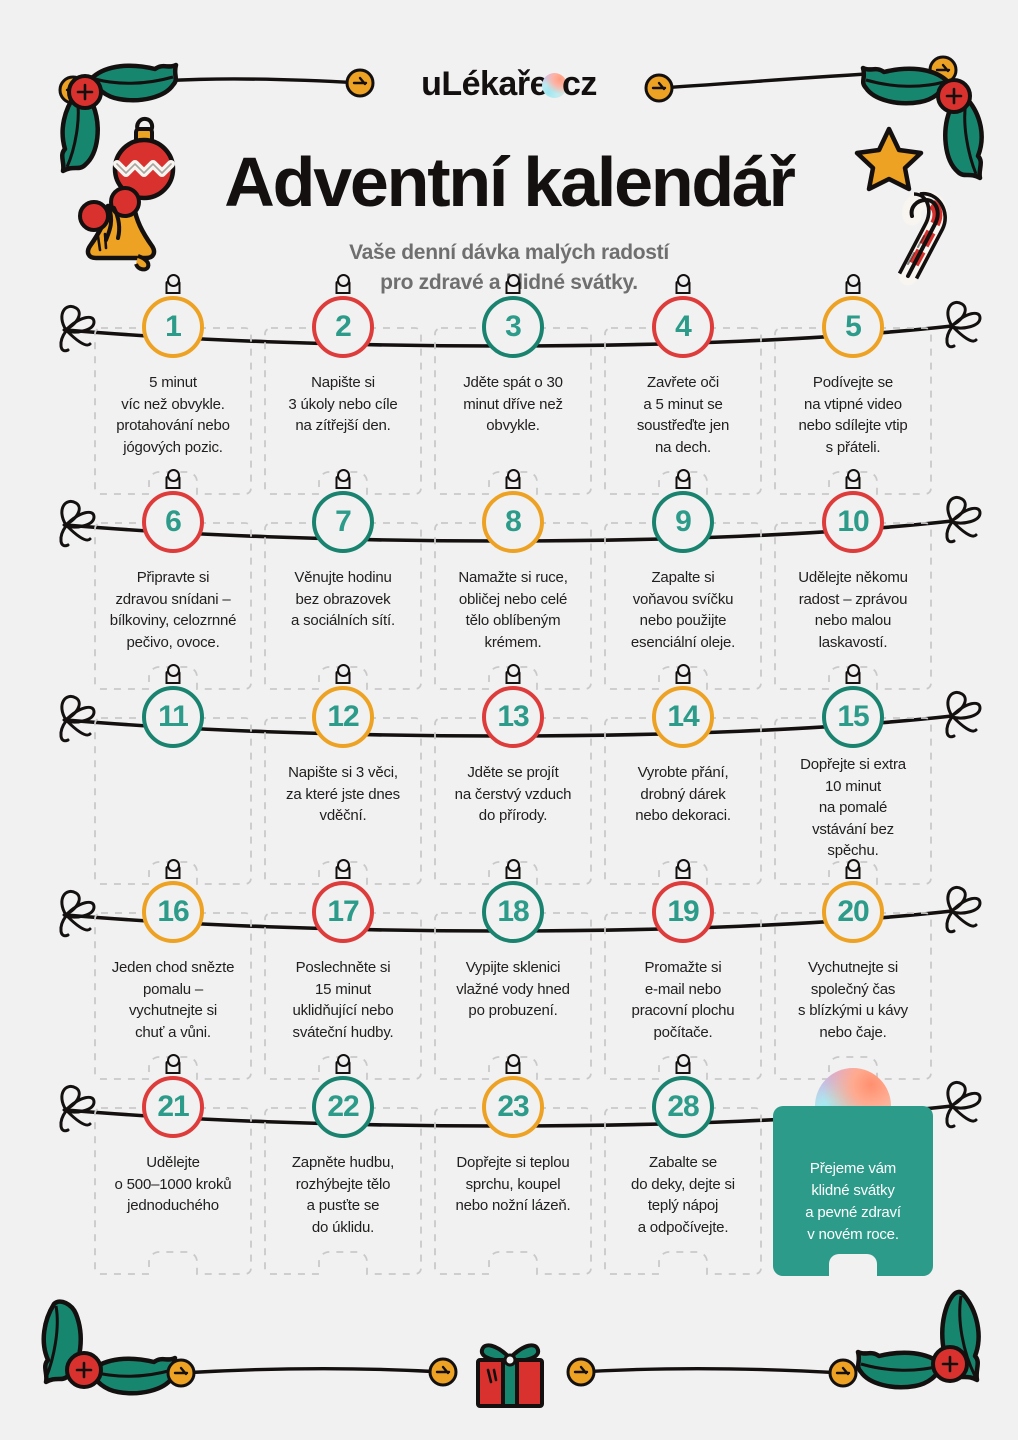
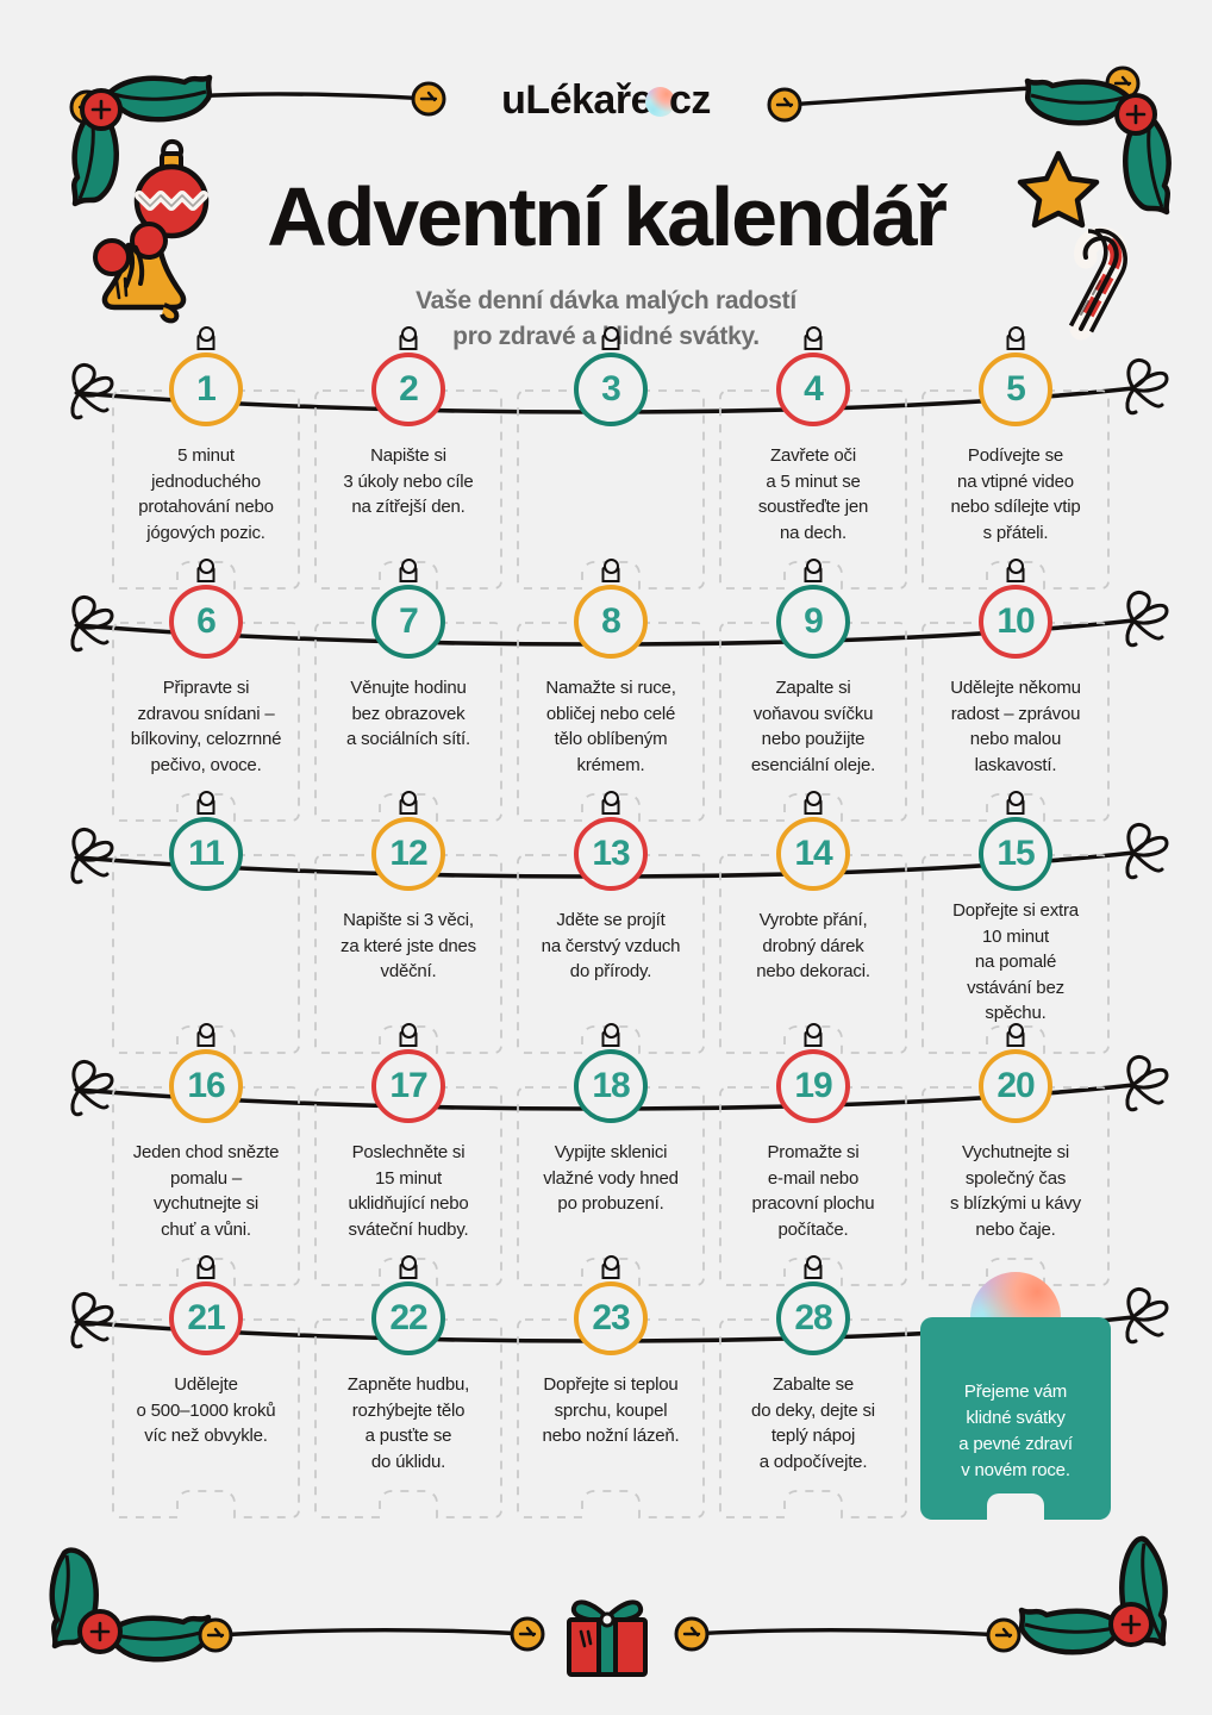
  uLékaře cz
  Adventní kalendář
  Vaše denní dávka malých radostí
  pro zdravé aidné svátky.
  1
  5 minut
- víc než obvykle.
+ jednoduchého
  protahování nebo
  jógových pozic.
  2
  Napište si
  3 úkoly nebo cíle
  na zítřejší den.
  3
- Jděte spát o 30
- minut dříve než
- obvykle.
  4
  Zavřete oči
  a 5 minut se
  soustřeďte jen
  na dech.
  5
  Podívejte se
  na vtipné video
  nebo sdílejte vtip
  s přáteli.
  6
  Připravte si
  zdravou snídani –
  bílkoviny, celozrnné
  pečivo, ovoce.
  7
  Věnujte hodinu
  bez obrazovek
  a sociálních sítí.
  8
  Namažte si ruce,
  obličej nebo celé
  tělo oblíbeným
  krémem.
  9
  Zapalte si
  voňavou svíčku
  nebo použijte
  esenciální oleje.
  10
  Udělejte někomu
  radost – zprávou
  nebo malou
  laskavostí.
  11
  12
  Napište si 3 věci,
  za které jste dnes
  vděční.
  13
  Jděte se projít
  na čerstvý vzduch
  do přírody.
  14
  Vyrobte přání,
  drobný dárek
  nebo dekoraci.
  15
  Dopřejte si extra
  10 minut
  na pomalé
  vstávání bez
  spěchu.
  16
  Jeden chod snězte
  pomalu –
  vychutnejte si
  chuť a vůni.
  17
  Poslechněte si
  15 minut
  uklidňující nebo
  sváteční hudby.
  18
  Vypijte sklenici
  vlažné vody hned
  po probuzení.
  19
  Promažte si
  e-mail nebo
  pracovní plochu
  počítače.
  20
  Vychutnejte si
  společný čas
  s blízkými u kávy
  nebo čaje.
  21
  Udělejte
  o 500–1000 kroků
- jednoduchého
+ víc než obvykle.
  22
  Zapněte hudbu,
  rozhýbejte tělo
  a pusťte se
  do úklidu.
  23
  Dopřejte si teplou
  sprchu, koupel
  nebo nožní lázeň.
  28
  Zabalte se
  do deky, dejte si
  teplý nápoj
  a odpočívejte.
  Přejeme vám
  klidné svátky
  a pevné zdraví
  v novém roce.
